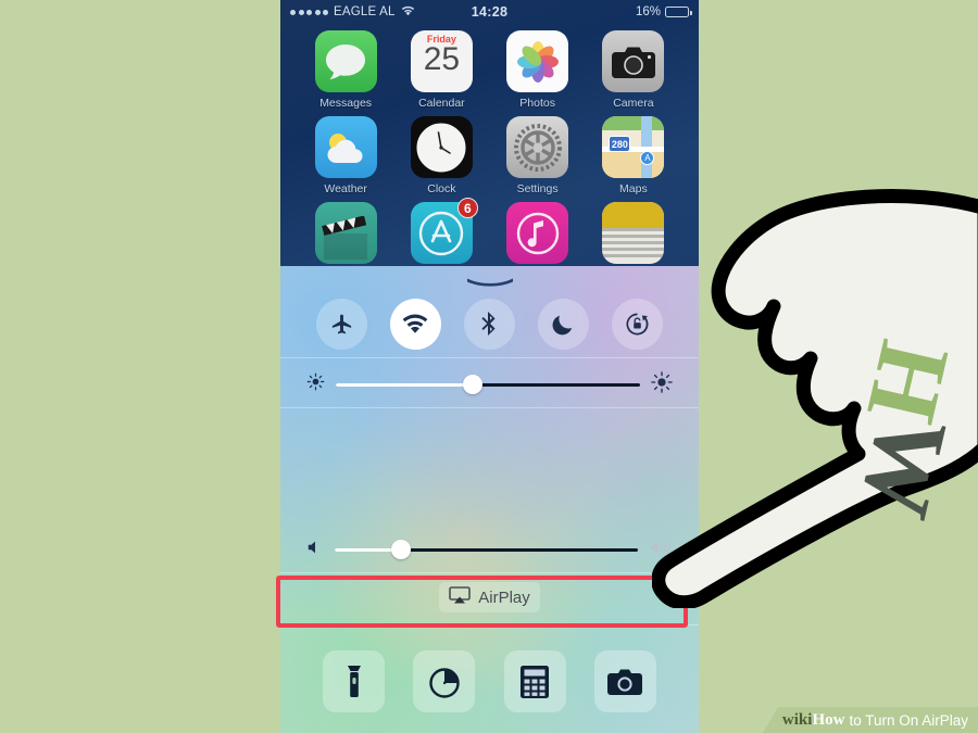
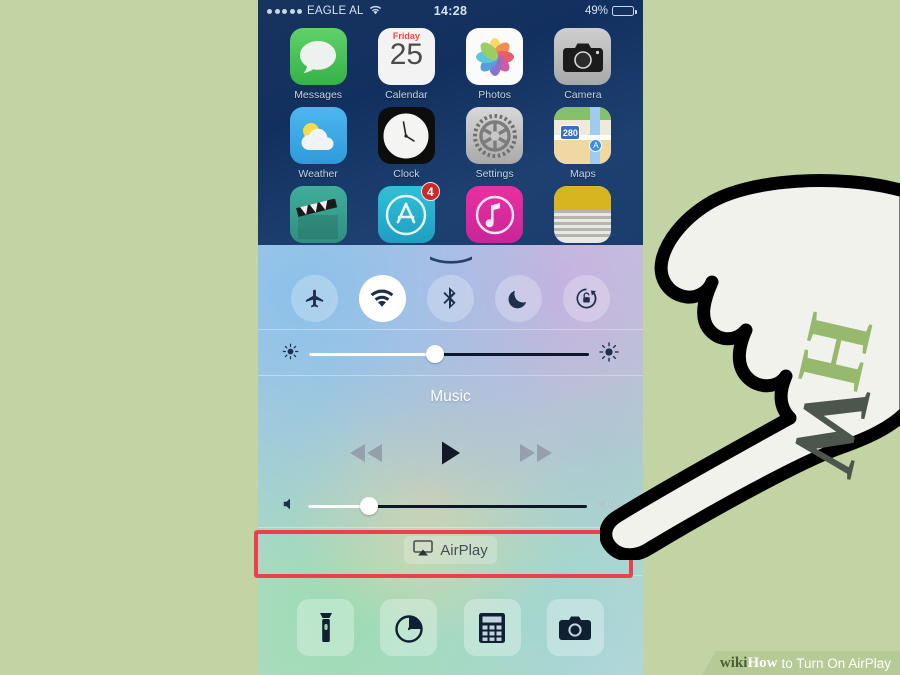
  EAGLE AL
  14:28
- 16%
+ 49%
  Messages
  Friday
  25
  Calendar
  Photos
  Camera
  Weather
  Clock
  Settings
  280
  A
  Maps
- 6
+ 4
+ Music
  AirPlay
  wiki
  How
  to Turn On AirPlay
